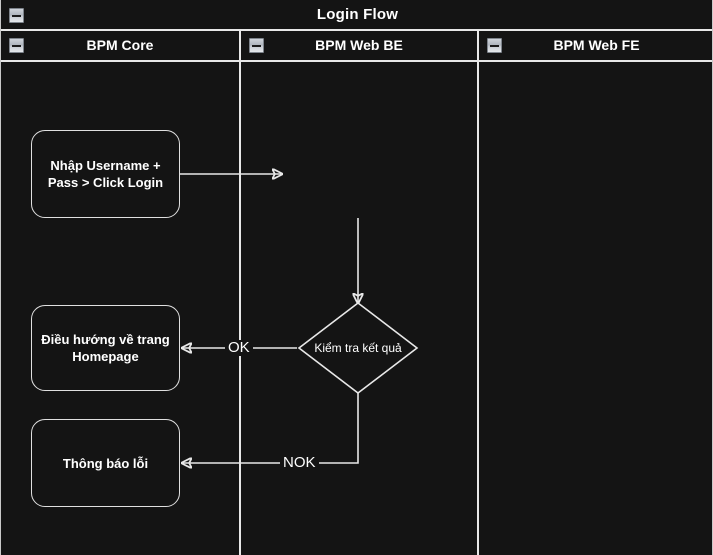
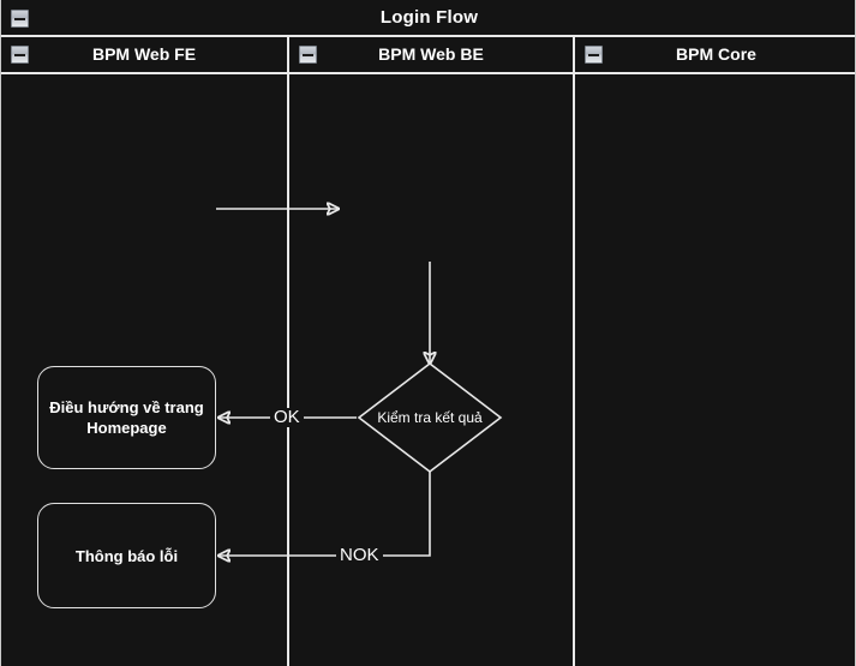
  Login Flow
- BPM Core
+ BPM Web FE
  BPM Web BE
- BPM Web FE
+ BPM Core
  OK
  NOK
- Nhập Username +
- Pass > Click Login
  Kiểm tra kết quả
  Điều hướng về trang
  Homepage
  Thông báo lỗi
